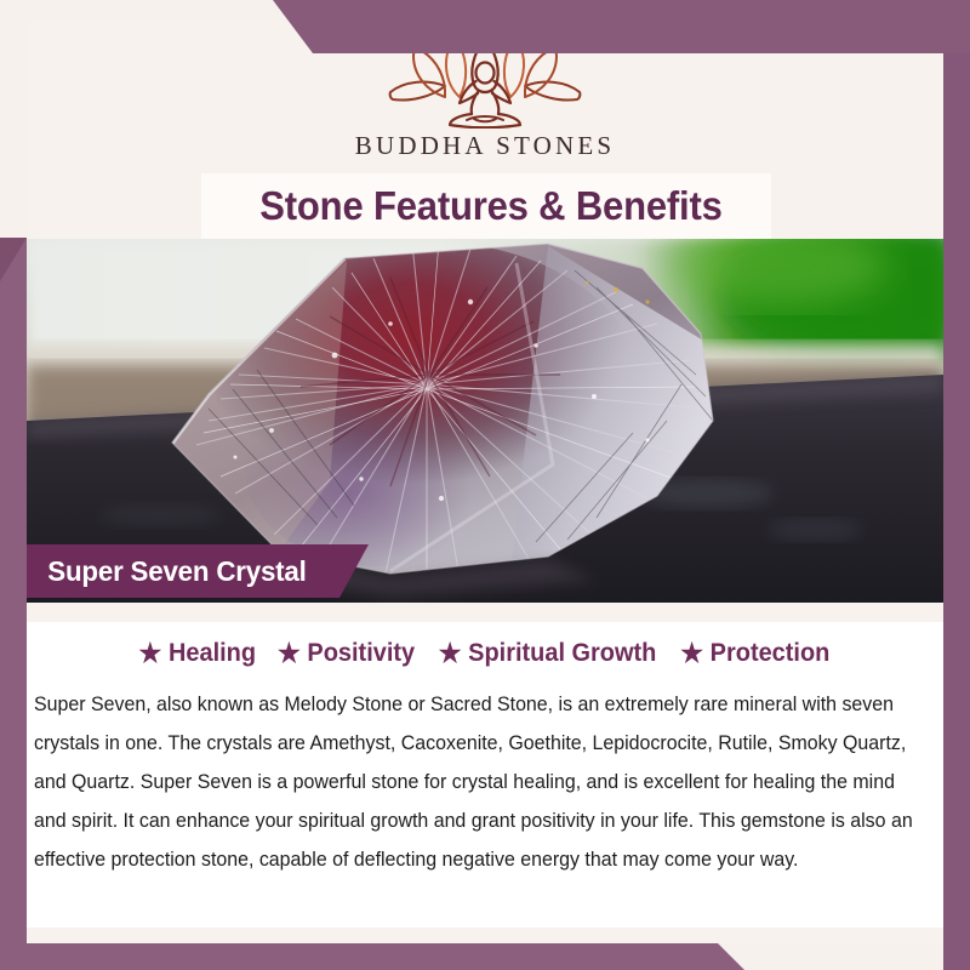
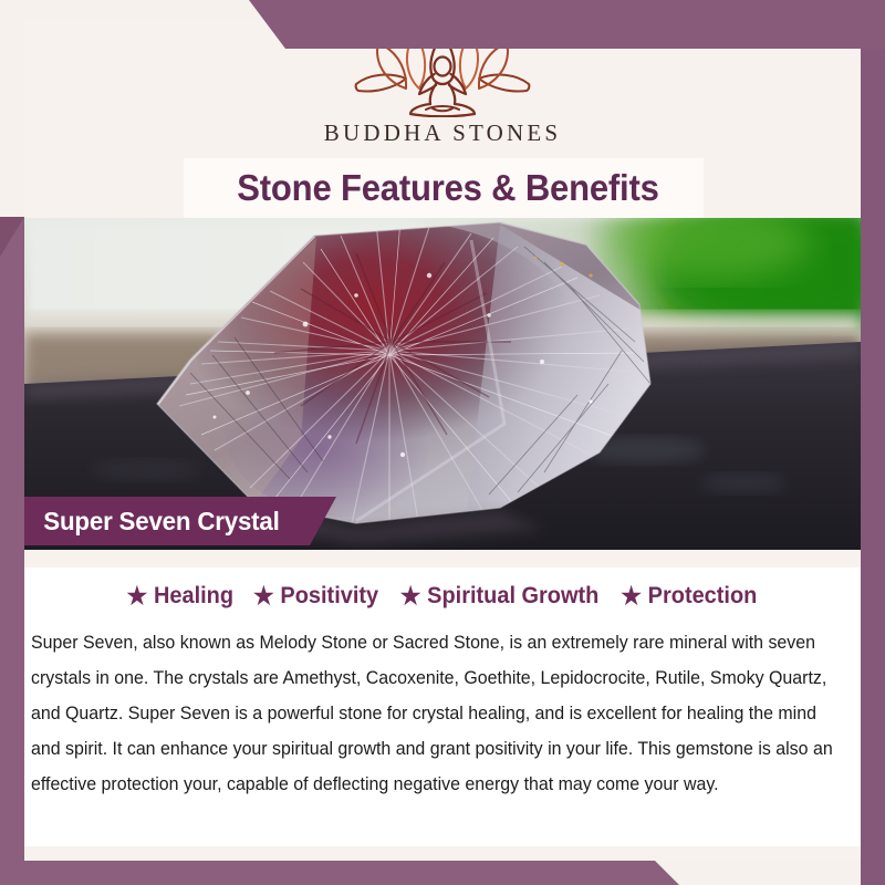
  BUDDHA STONES
  Stone Features & Benefits
  Super Seven Crystal
  ★
  Healing
  ★
  Positivity
  ★
  Spiritual Growth
  ★
  Protection
- Super Seven, also known as Melody Stone or Sacred Stone, is an extremely rare mineral with seven crystals in one. The crystals are Amethyst, Cacoxenite, Goethite, Lepidocrocite, Rutile, Smoky Quartz, and Quartz. Super Seven is a powerful stone for crystal healing, and is excellent for healing the mind and spirit. It can enhance your spiritual growth and grant positivity in your life. This gemstone is also an effective protection stone, capable of deflecting negative energy that may come your way.
+ Super Seven, also known as Melody Stone or Sacred Stone, is an extremely rare mineral with seven crystals in one. The crystals are Amethyst, Cacoxenite, Goethite, Lepidocrocite, Rutile, Smoky Quartz, and Quartz. Super Seven is a powerful stone for crystal healing, and is excellent for healing the mind and spirit. It can enhance your spiritual growth and grant positivity in your life. This gemstone is also an effective protection your, capable of deflecting negative energy that may come your way.
